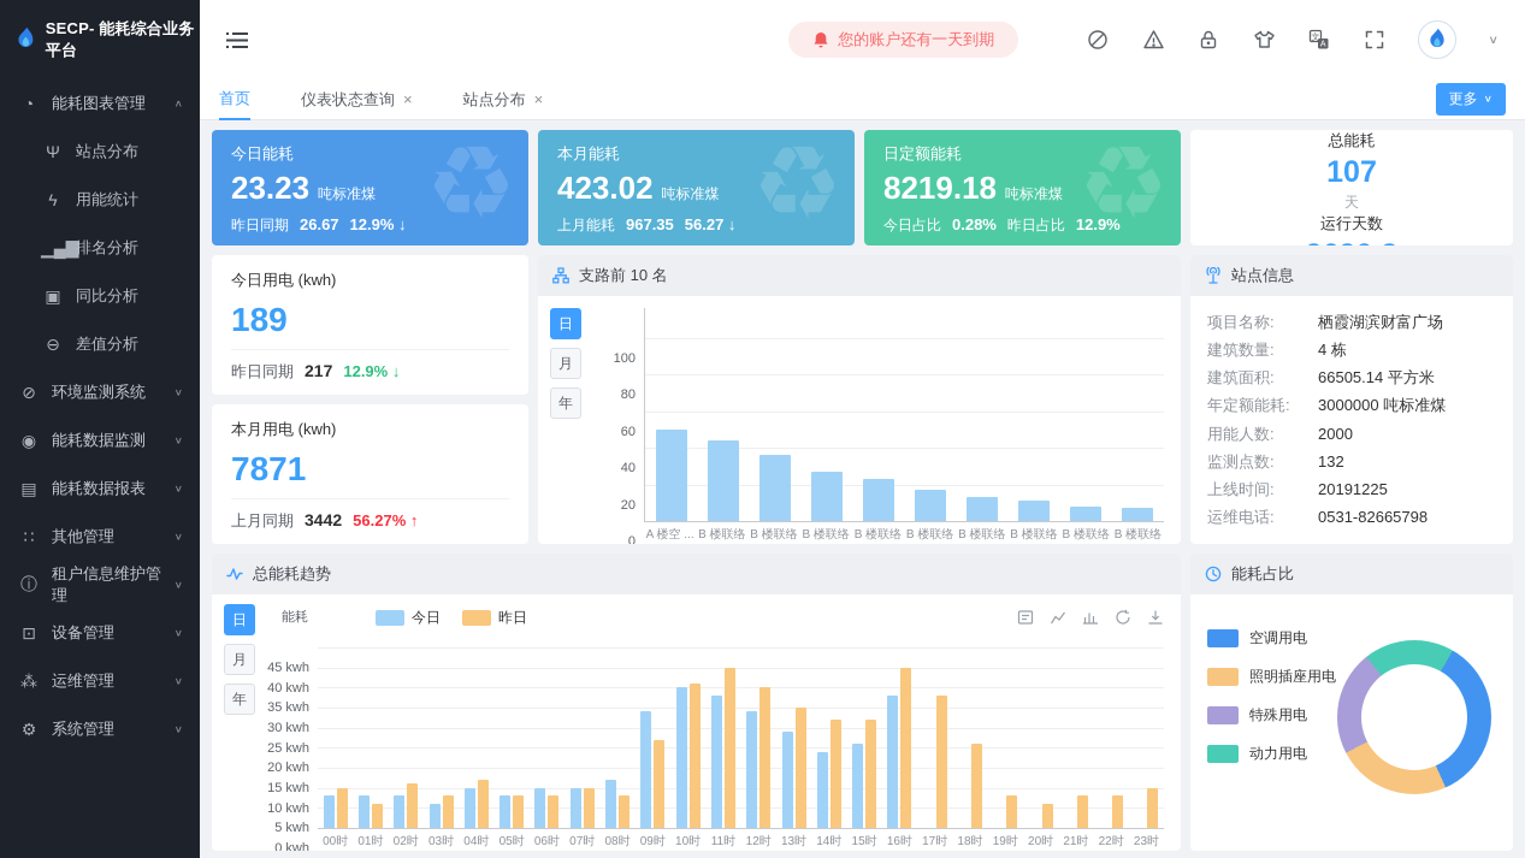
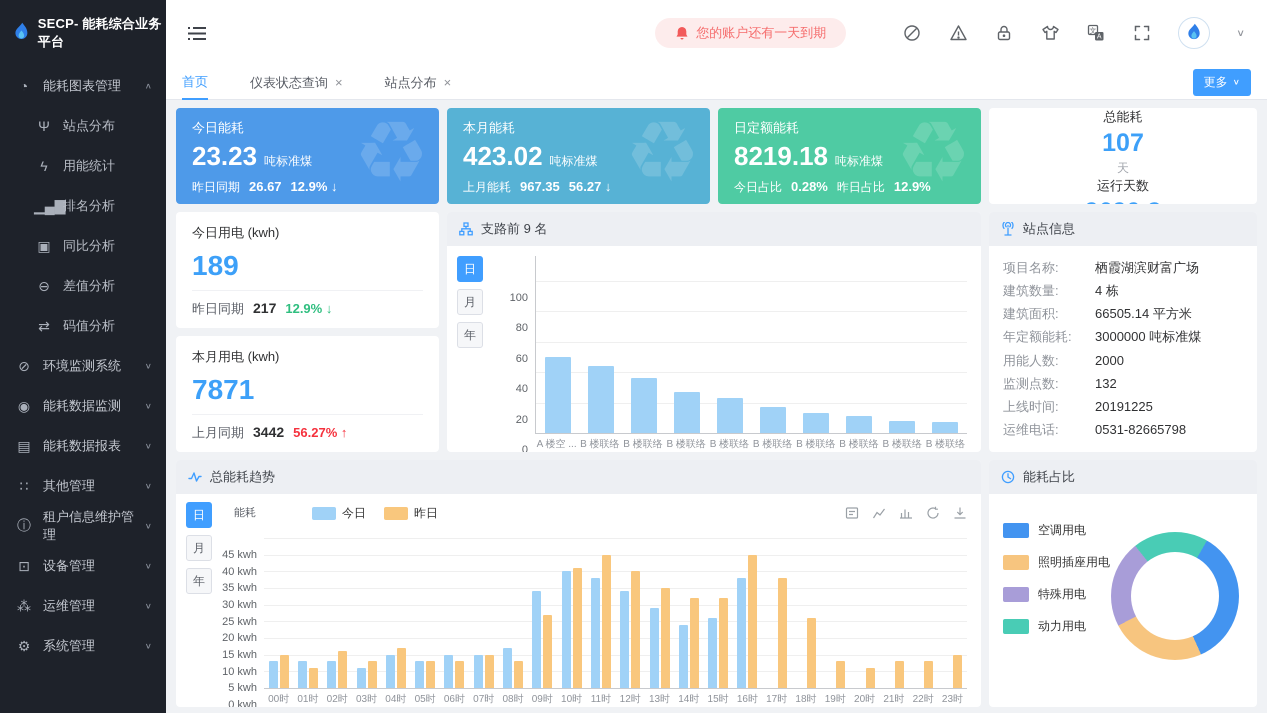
  SECP- 能耗综合业务平台
  ◔
  能耗图表管理
  ∧
  Ψ
  站点分布
  ϟ
  用能统计
  ▁▄▇
  排名分析
  ▣
  同比分析
  ⊖
  差值分析
+ ⇄
+ 码值分析
  ⊘
  环境监测系统
  ∨
  ◉
  能耗数据监测
  ∨
  ▤
  能耗数据报表
  ∨
  ∷
  其他管理
  ∨
  ⓘ
  租户信息维护管理
  ∨
  ⊡
  设备管理
  ∨
  ⁂
  运维管理
  ∨
  ⚙
  系统管理
  ∨
  您的账户还有一天到期
  ∨
  首页
  仪表状态查询
  ×
  站点分布
  ×
  更多
  ∨
  总能耗
  107
  天
  运行天数
  今日用电 (kwh)
  189
  昨日同期
  217
  12.9% ↓
  本月用电 (kwh)
  7871
  上月同期
  3442
  56.27% ↑
- 支路前 10 名
+ 支路前 9 名
  日
  月
  年
  0
  20
  40
  60
  80
  100
  A 楼空 ...
  B 楼联络
  B 楼联络
  B 楼联络
  B 楼联络
  B 楼联络
  B 楼联络
  B 楼联络
  B 楼联络
  B 楼联络
  站点信息
  项目名称:
  栖霞湖滨财富广场
  建筑数量:
  4 栋
  建筑面积:
  66505.14 平方米
  年定额能耗:
  3000000 吨标准煤
  用能人数:
  2000
  监测点数:
  132
  上线时间:
  20191225
  运维电话:
  0531-82665798
  总能耗趋势
  日
  月
  年
  能耗
  今日
  昨日
  0 kwh
  5 kwh
  10 kwh
  15 kwh
  20 kwh
  25 kwh
  30 kwh
  35 kwh
  40 kwh
  45 kwh
  00时
  01时
  02时
  03时
  04时
  05时
  06时
  07时
  08时
  09时
  10时
  11时
  12时
  13时
  14时
  15时
  16时
  17时
  18时
  19时
  20时
  21时
  22时
  23时
  能耗占比
  空调用电
  照明插座用电
  特殊用电
  动力用电
  今日能耗
  23.23
  吨标准煤
  昨日同期
  26.67
  12.9% ↓
  ♻
  本月能耗
  423.02
  吨标准煤
  上月能耗
  967.35
  56.27 ↓
  ♻
  日定额能耗
  8219.18
  吨标准煤
  今日占比
  0.28%
  昨日占比
  12.9%
  ♻
